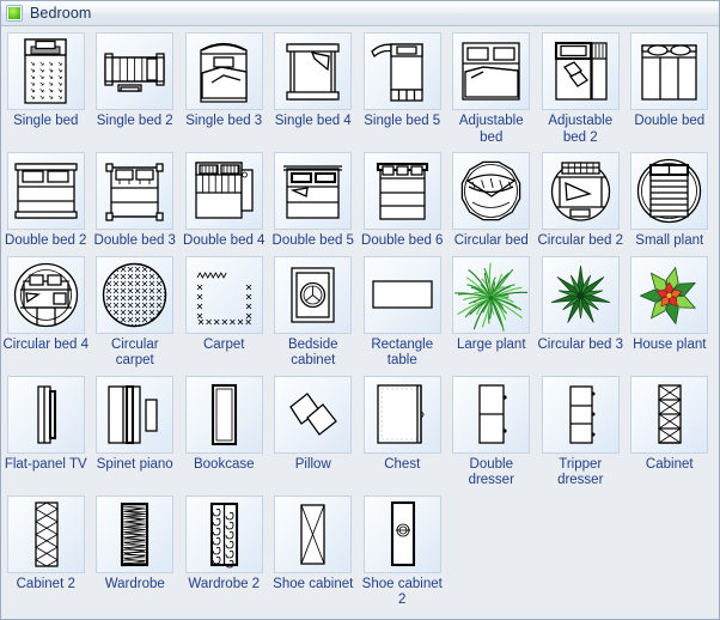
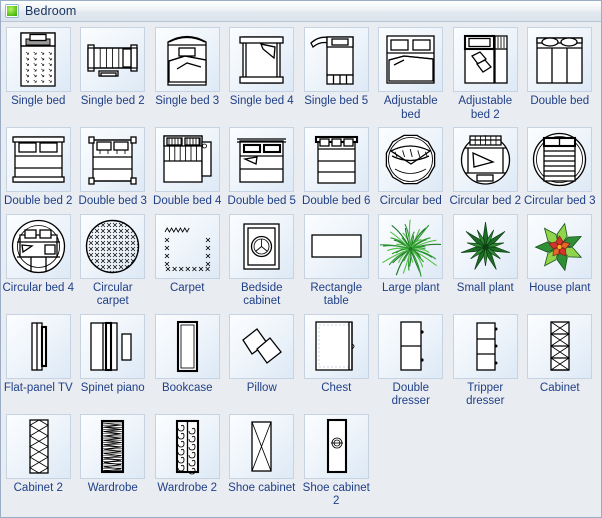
  Bedroom
  Single bed
  Single bed 2
  Single bed 3
  Single bed 4
  Single bed 5
  Adjustable bed
  Adjustable bed 2
  Double bed
  Double bed 2
  Double bed 3
  Double bed 4
  Double bed 5
  Double bed 6
  Circular bed
  Circular bed 2
- Small plant
+ Circular bed 3
  Circular bed 4
  Circular carpet
  Carpet
  Bedside cabinet
  Rectangle table
  Large plant
- Circular bed 3
+ Small plant
  House plant
  Flat-panel TV
  Spinet piano
  Bookcase
  Pillow
  Chest
  Double dresser
  Tripper dresser
  Cabinet
  Cabinet 2
  Wardrobe
  Wardrobe 2
  Shoe cabinet
  Shoe cabinet 2
